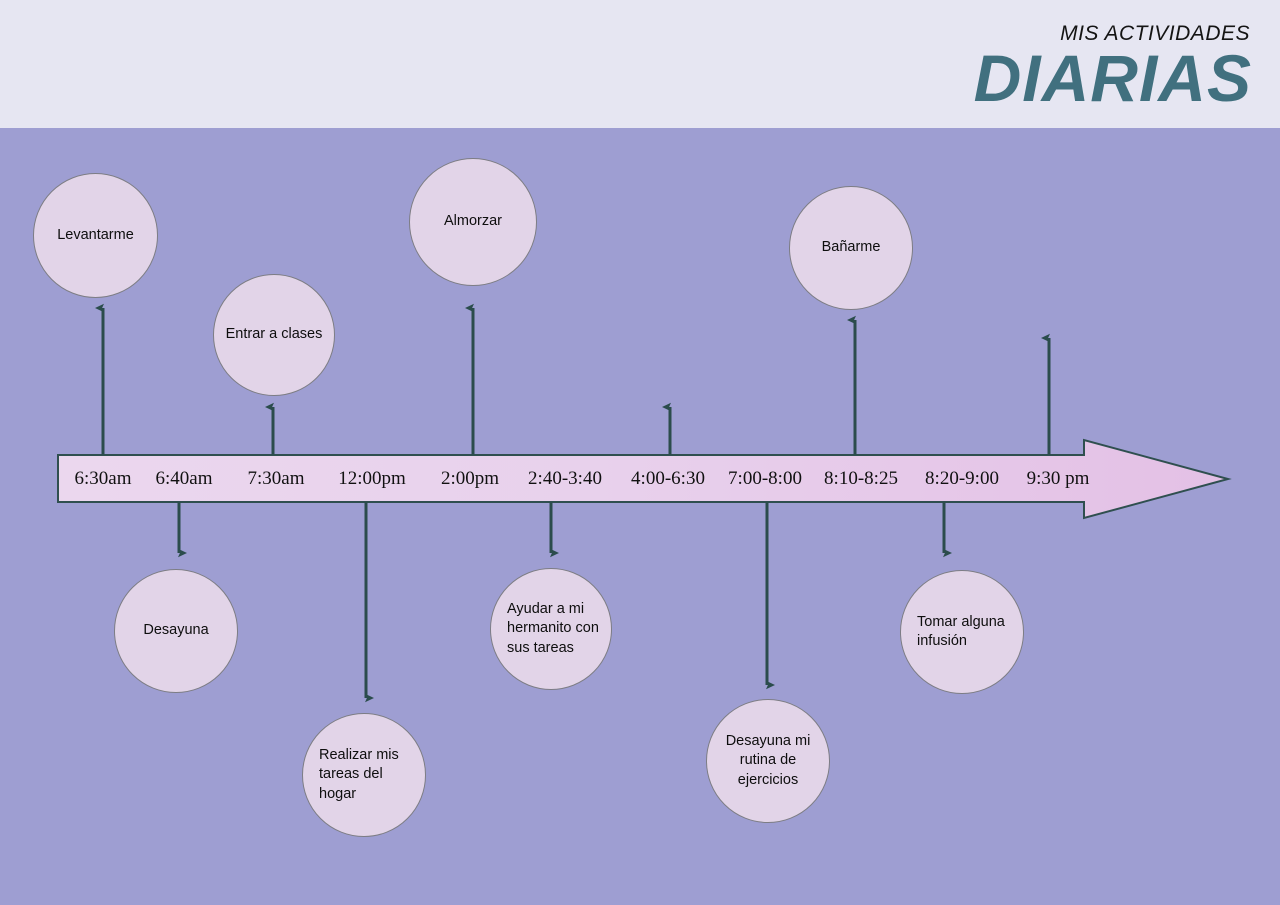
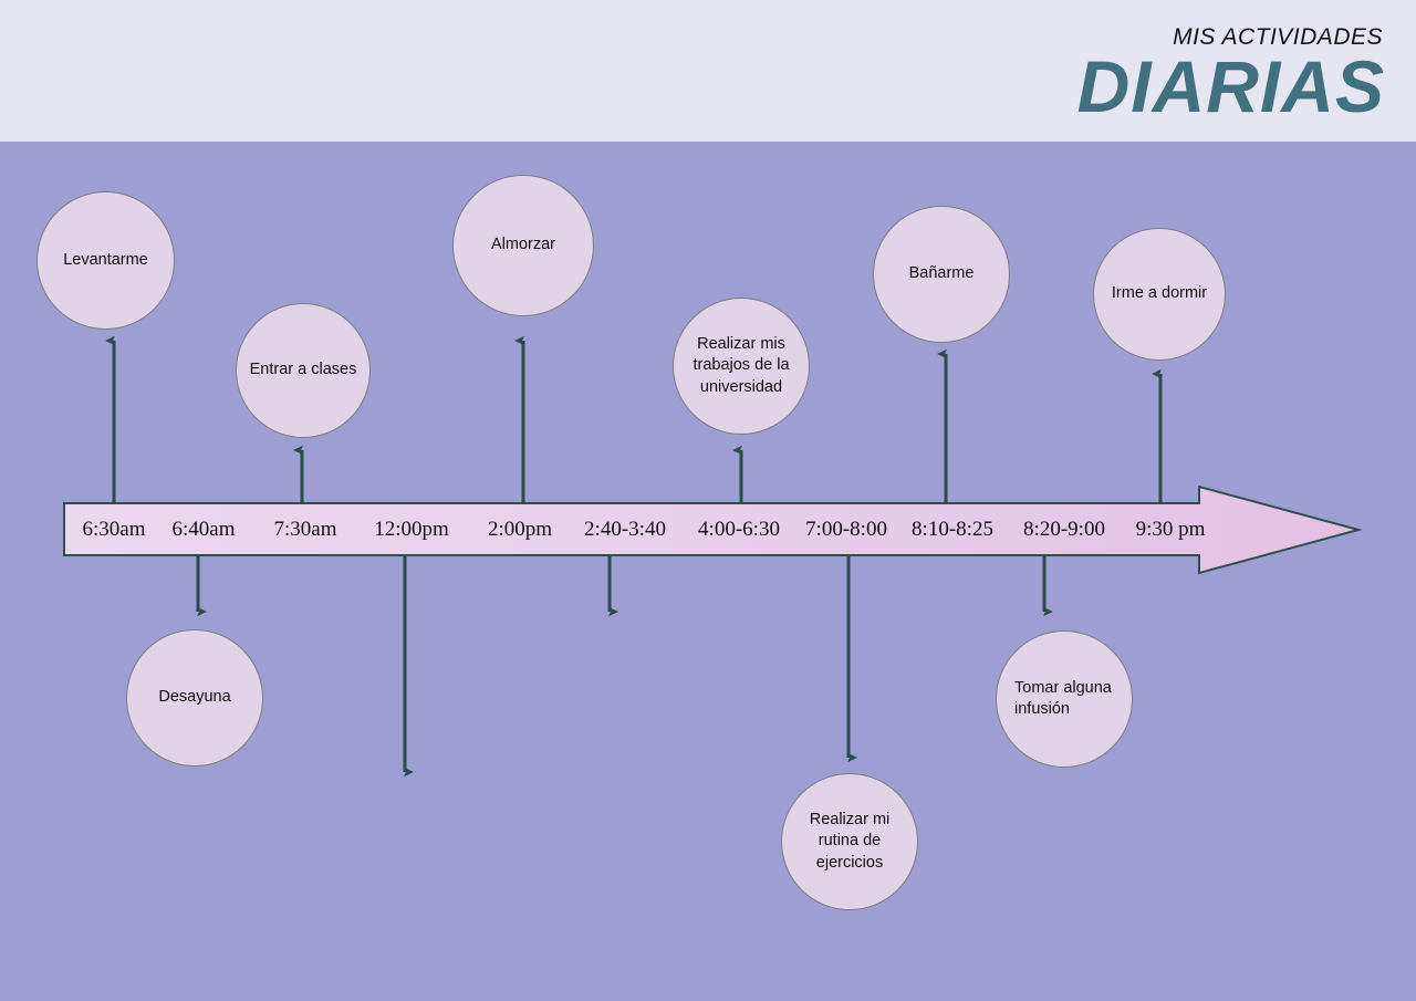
  MIS ACTIVIDADES
  DIARIAS
  6:30am
  6:40am
  7:30am
  12:00pm
  2:00pm
  2:40-3:40
  4:00-6:30
  7:00-8:00
  8:10-8:25
  8:20-9:00
  9:30 pm
  Levantarme
  Entrar a clases
  Almorzar
+ Realizar mis trabajos de la universidad
  Bañarme
+ Irme a dormir
  Desayuna
- Realizar mis tareas del hogar
- Ayudar a mi hermanito con sus tareas
- Desayuna mi rutina de ejercicios
+ Realizar mi rutina de ejercicios
  Tomar alguna infusión
